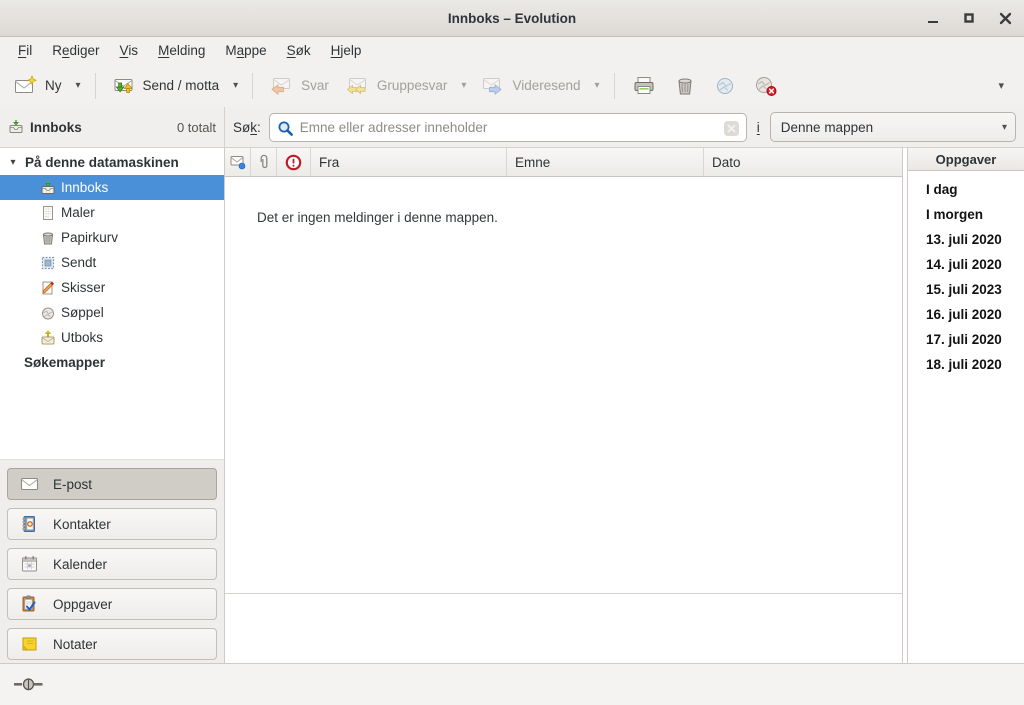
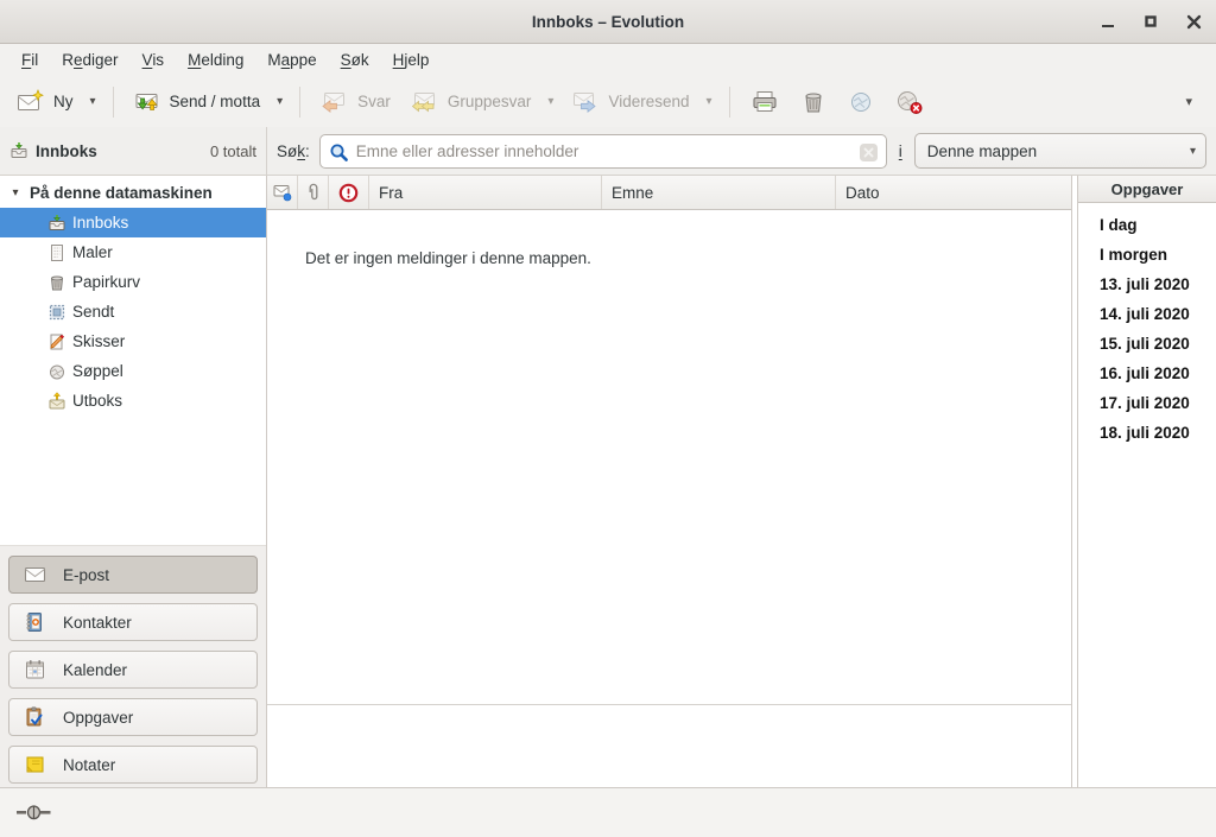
  Innboks – Evolution
  Fil
  Rediger
  Vis
  Melding
  Mappe
  Søk
  Hjelp
  Ny
  ▾
  Send / motta
  ▾
  Svar
  Gruppesvar
  ▾
  Videresend
  ▾
  ▾
  Innboks
  0 totalt
  Søk:
  Emne eller adresser inneholder
  i
  Denne mappen
  ▾
  ▾
  På denne datamaskinen
  Innboks
  Maler
  Papirkurv
  Sendt
  Skisser
  Søppel
  Utboks
- Søkemapper
  E-post
  Kontakter
  Kalender
  Oppgaver
  Notater
  Fra
  Emne
  Dato
  Det er ingen meldinger i denne mappen.
  Oppgaver
  I dag
  I morgen
  13. juli 2020
  14. juli 2020
- 15. juli 2023
+ 15. juli 2020
  16. juli 2020
  17. juli 2020
  18. juli 2020
